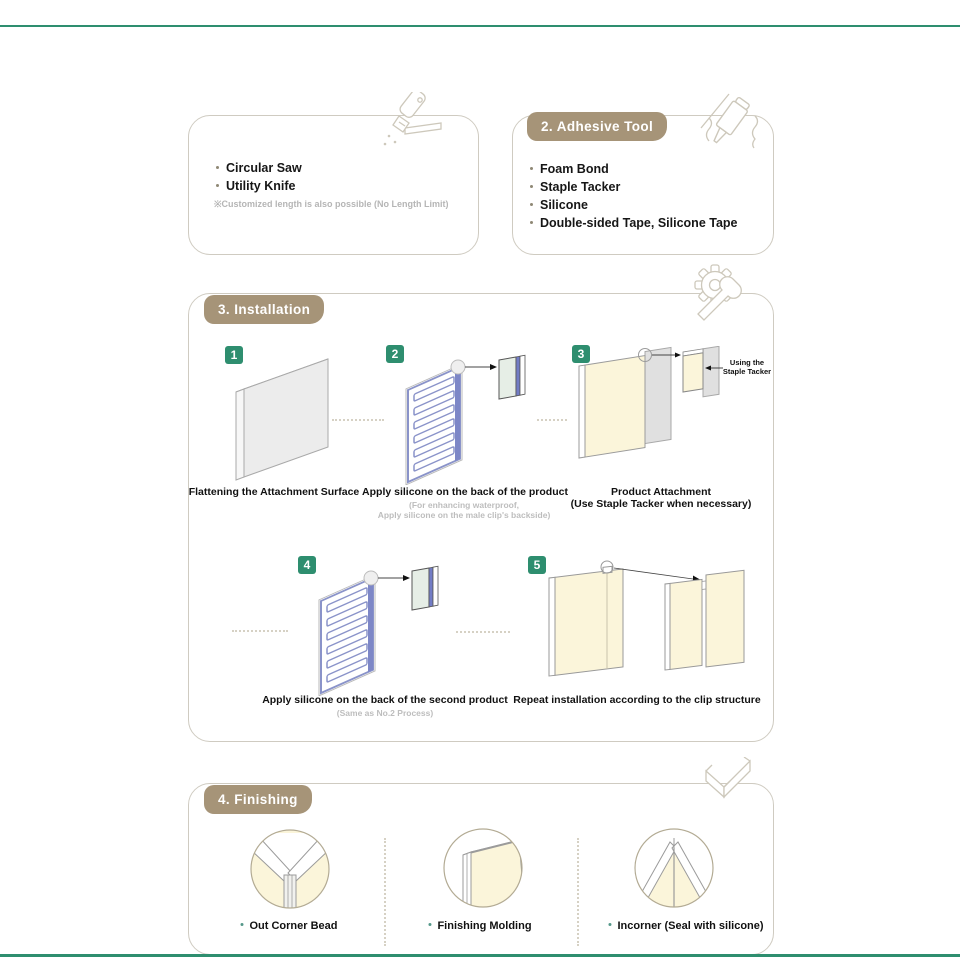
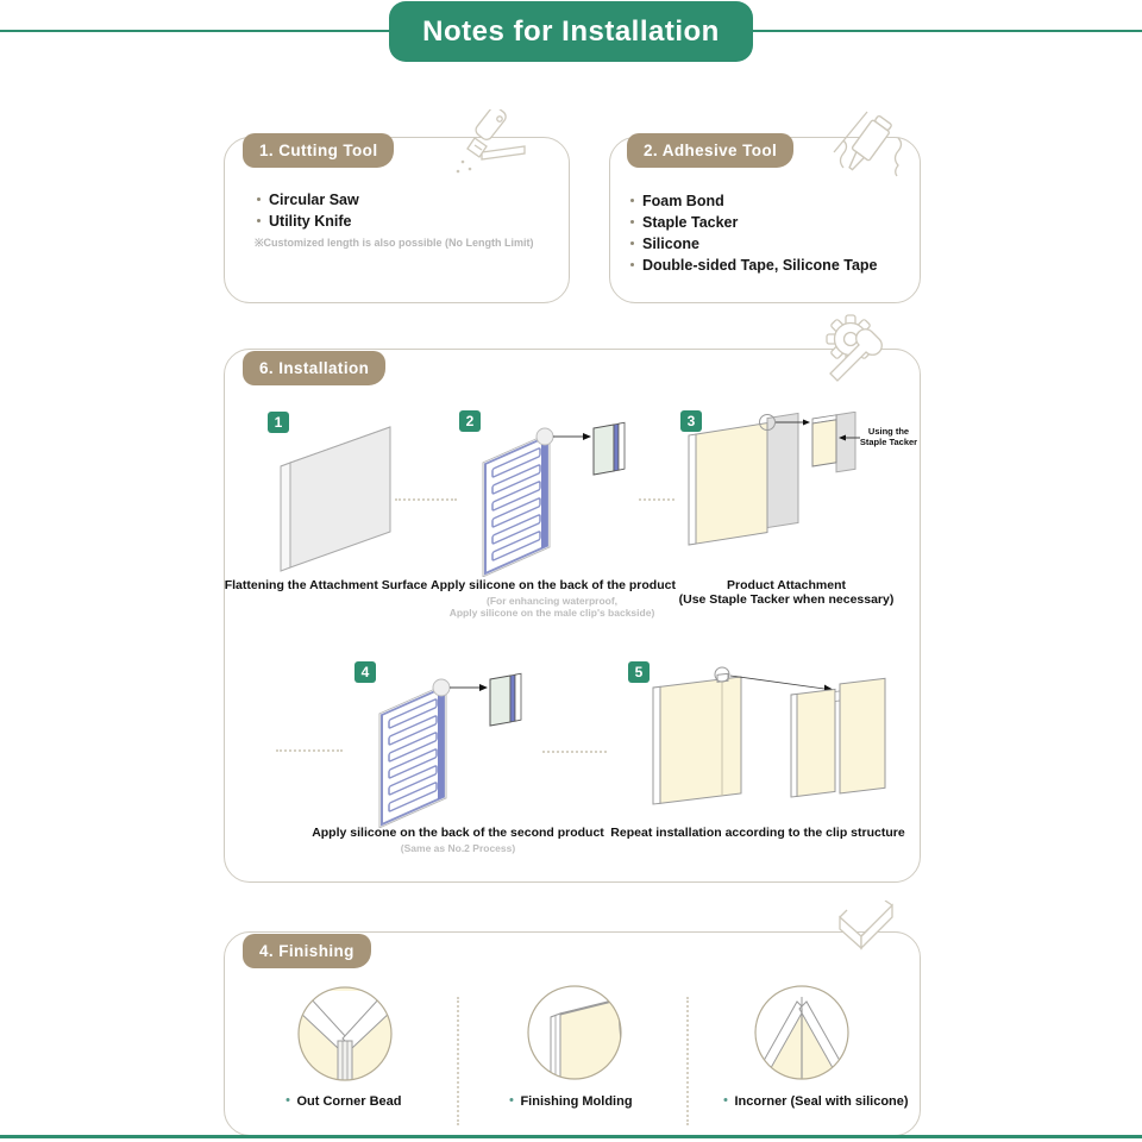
+ Notes for Installation
+ 1. Cutting Tool
  Circular Saw
  Utility Knife
  ※Customized length is also possible (No Length Limit)
  2. Adhesive Tool
  Foam Bond
  Staple Tacker
  Silicone
  Double-sided Tape, Silicone Tape
- 3. Installation
+ 6. Installation
  1
  2
  3
  4
  5
  Using the
  Staple Tacker
  Flattening the Attachment Surface
  Apply silicone on the back of the product
  (For enhancing waterproof,
  Apply silicone on the male clip's backside)
  Product Attachment
  (Use Staple Tacker when necessary)
  Apply silicone on the back of the second product
  (Same as No.2 Process)
  Repeat installation according to the clip structure
  4. Finishing
  Out Corner Bead
  Finishing Molding
  Incorner (Seal with silicone)
